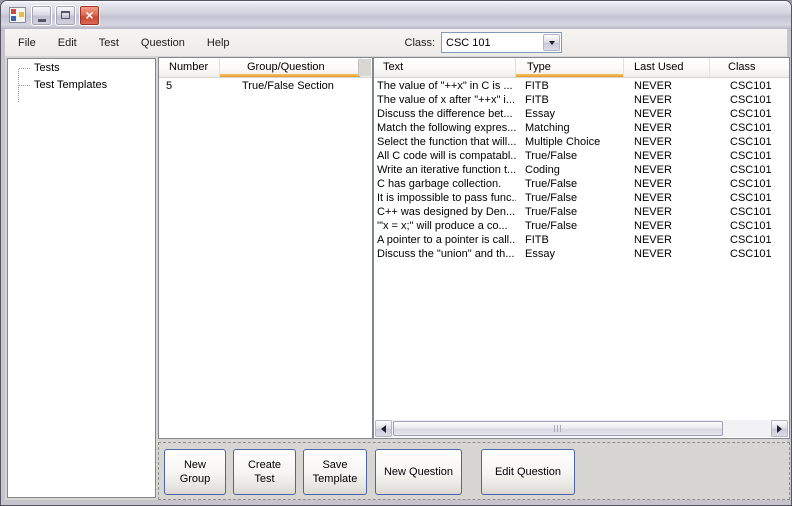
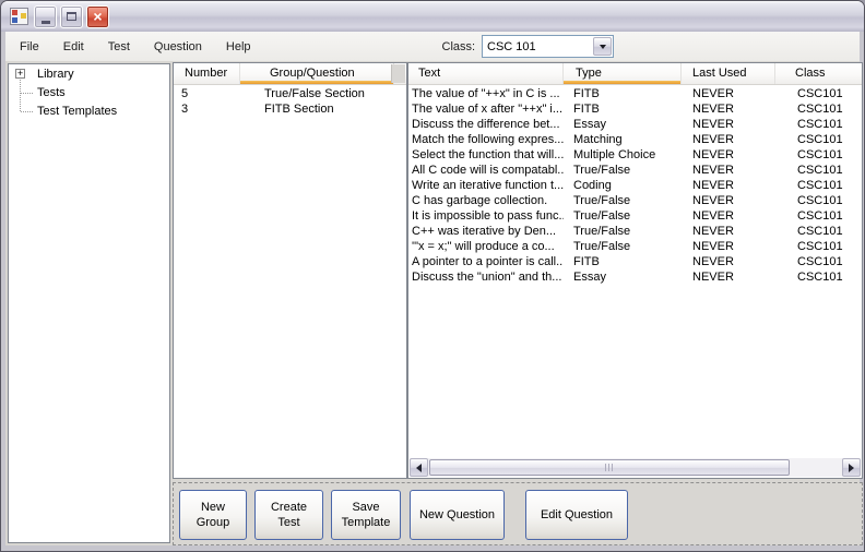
  ×
  File
  Edit
  Test
  Question
  Help
  Class:
  CSC 101
+ +
+ Library
  Tests
  Test Templates
  Number
  Group/Question
  5
  True/False Section
+ 3
+ FITB Section
  Text
  Type
  Last Used
  Class
  The value of "++x" in C is ...
  FITB
  NEVER
  CSC101
  The value of x after "++x" i...
  FITB
  NEVER
  CSC101
  Discuss the difference bet...
  Essay
  NEVER
  CSC101
  Match the following expres...
  Matching
  NEVER
  CSC101
  Select the function that will...
  Multiple Choice
  NEVER
  CSC101
  All C code will is compatabl..
  True/False
  NEVER
  CSC101
  Write an iterative function t...
  Coding
  NEVER
  CSC101
  C has garbage collection.
  True/False
  NEVER
  CSC101
  It is impossible to pass func.
  True/False
  NEVER
  CSC101
- C++ was designed by Den...
+ C++ was iterative by Den...
  True/False
  NEVER
  CSC101
  '"x = x;" will produce a co...
  True/False
  NEVER
  CSC101
  A pointer to a pointer is call..
  FITB
  NEVER
  CSC101
  Discuss the "union" and th...
  Essay
  NEVER
  CSC101
  New Group
  Create Test
  Save Template
  New Question
  Edit Question
